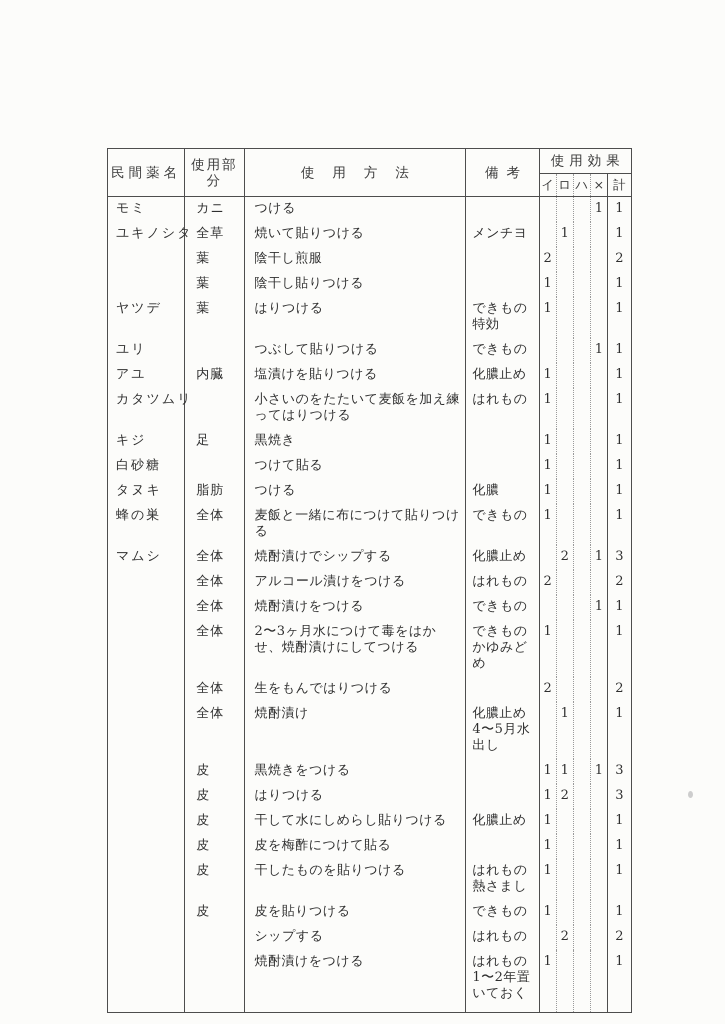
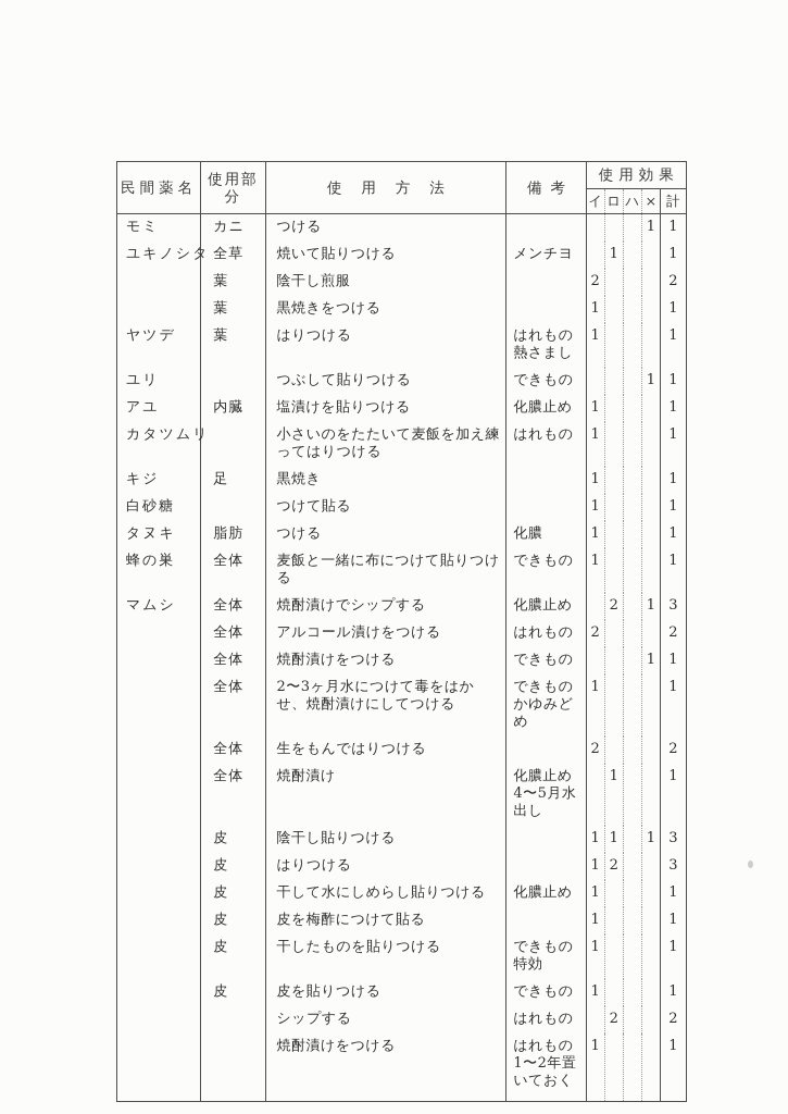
  民間薬名	使用部分	使用方法	備考	使用効果
  イ	ロ	ハ	×	計
  モミ	カニ	つける					1	1
  ユキノシタ	全草	焼いて貼りつける	メンチヨ		1			1
  	葉	陰干し煎服		2				2
- 	葉	陰干し貼りつける		1				1
+ 	葉	黒焼きをつける		1				1
- ヤツデ	葉	はりつける	できもの 特効	1				1
+ ヤツデ	葉	はりつける	はれもの 熱さまし	1				1
  ユリ		つぶして貼りつける	できもの				1	1
  アユ	内臓	塩漬けを貼りつける	化膿止め	1				1
  カタツムリ		小さいのをたたいて麦飯を加え練ってはりつける	はれもの	1				1
  キジ	足	黒焼き		1				1
  白砂糖		つけて貼る		1				1
  タヌキ	脂肪	つける	化膿	1				1
  蜂の巣	全体	麦飯と一緒に布につけて貼りつける	できもの	1				1
  マムシ	全体	焼酎漬けでシップする	化膿止め		2		1	3
  	全体	アルコール漬けをつける	はれもの	2				2
  	全体	焼酎漬けをつける	できもの				1	1
  	全体	2〜3ヶ月水につけて毒をはかせ、焼酎漬けにしてつける	できもの かゆみどめ	1				1
  	全体	生をもんではりつける		2				2
  	全体	焼酎漬け	化膿止め 4〜5月水 出し		1			1
- 	皮	黒焼きをつける		1	1		1	3
+ 	皮	陰干し貼りつける		1	1		1	3
  	皮	はりつける		1	2			3
  	皮	干して水にしめらし貼りつける	化膿止め	1				1
  	皮	皮を梅酢につけて貼る		1				1
- 	皮	干したものを貼りつける	はれもの 熱さまし	1				1
+ 	皮	干したものを貼りつける	できもの 特効	1				1
  	皮	皮を貼りつける	できもの	1				1
  		シップする	はれもの		2			2
  		焼酎漬けをつける	はれもの 1〜2年置 いておく	1				1
